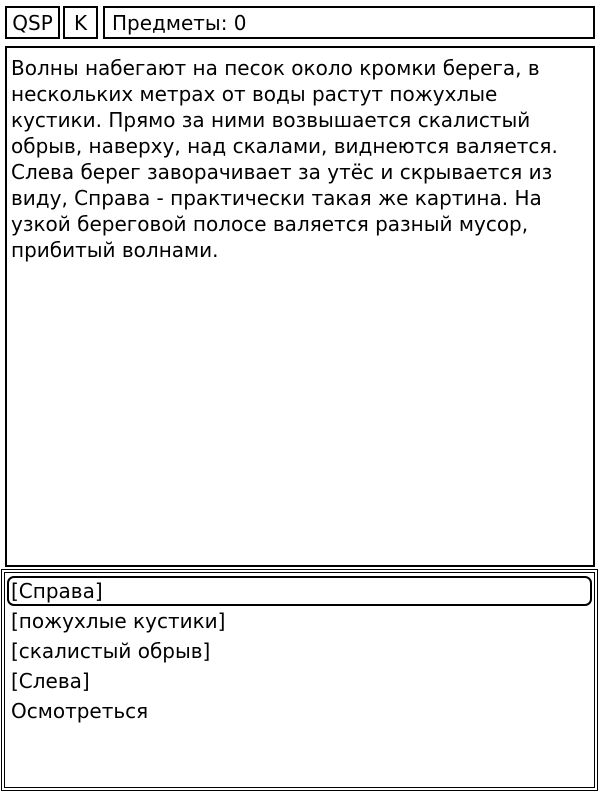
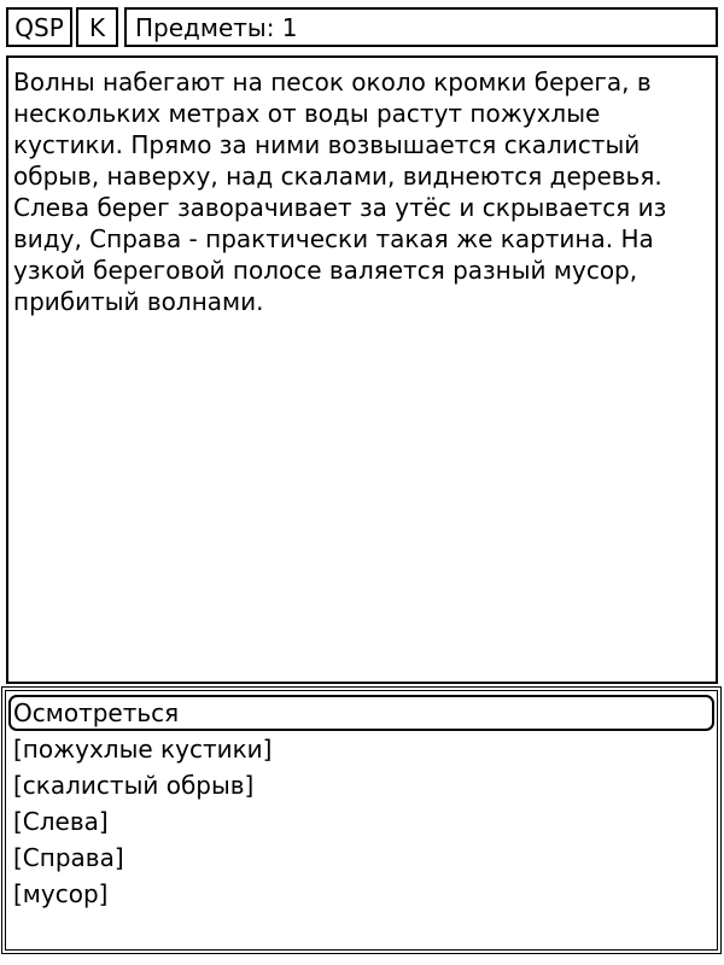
  QSP
  K
- Предметы: 0
+ Предметы: 1
- Волны набегают на песок около кромки берега, в нескольких метрах от воды растут пожухлые кустики. Прямо за ними возвышается скалистый обрыв, наверху, над скалами, виднеются валяется. Слева берег заворачивает за утёс и скрывается из виду, Справа - практически такая же картина. На узкой береговой полосе валяется разный мусор, прибитый волнами.
+ Волны набегают на песок около кромки берега, в нескольких метрах от воды растут пожухлые кустики. Прямо за ними возвышается скалистый обрыв, наверху, над скалами, виднеются деревья. Слева берег заворачивает за утёс и скрывается из виду, Справа - практически такая же картина. На узкой береговой полосе валяется разный мусор, прибитый волнами.
- [Справа]
+ Осмотреться
  [пожухлые кустики]
  [скалистый обрыв]
  [Слева]
- Осмотреться
+ [Справа]
+ [мусор]
